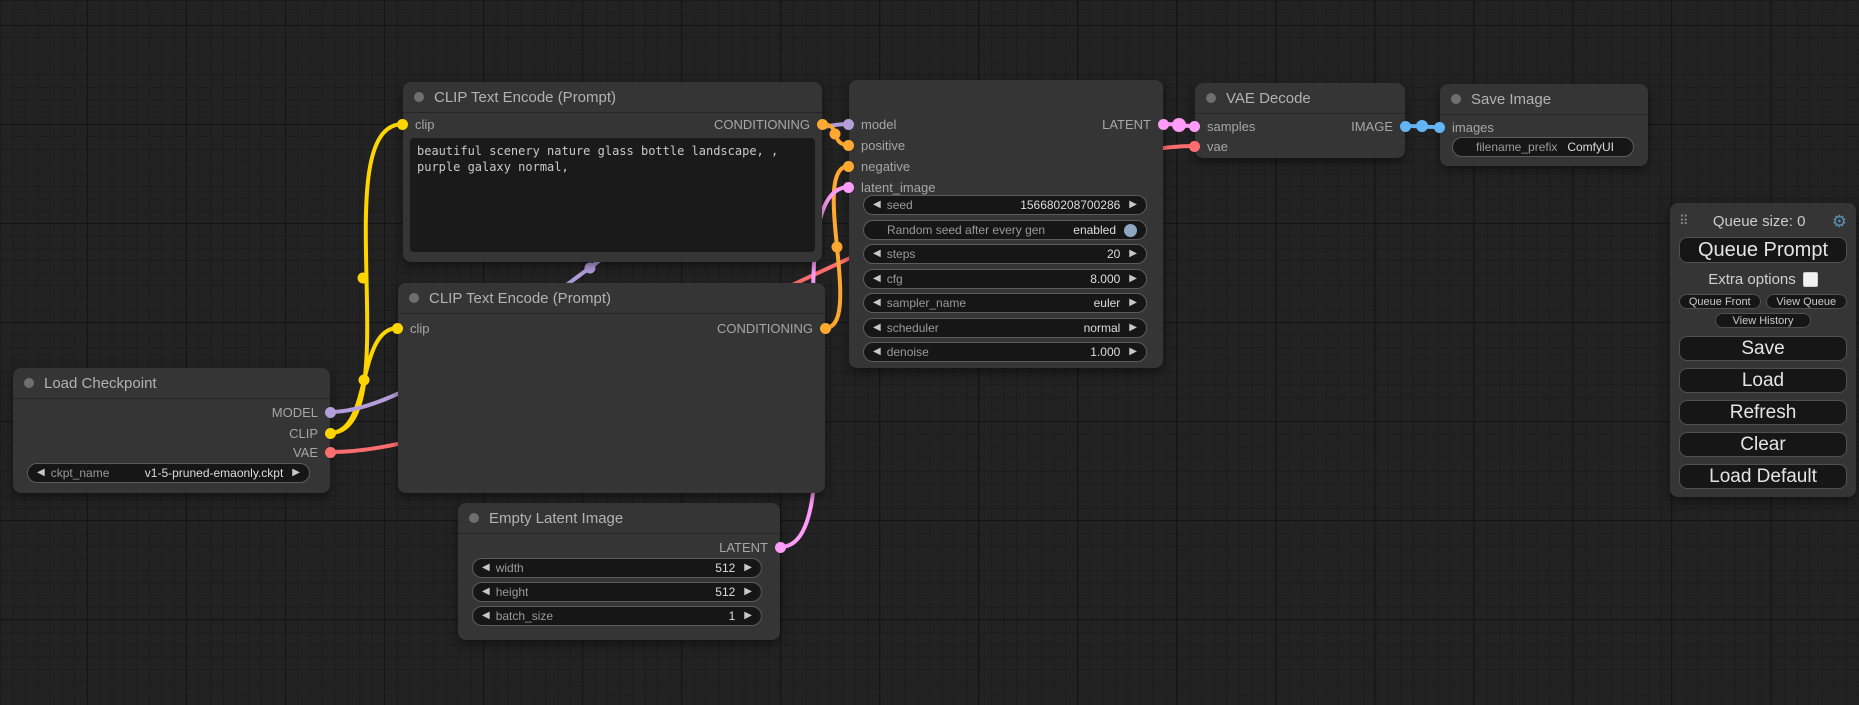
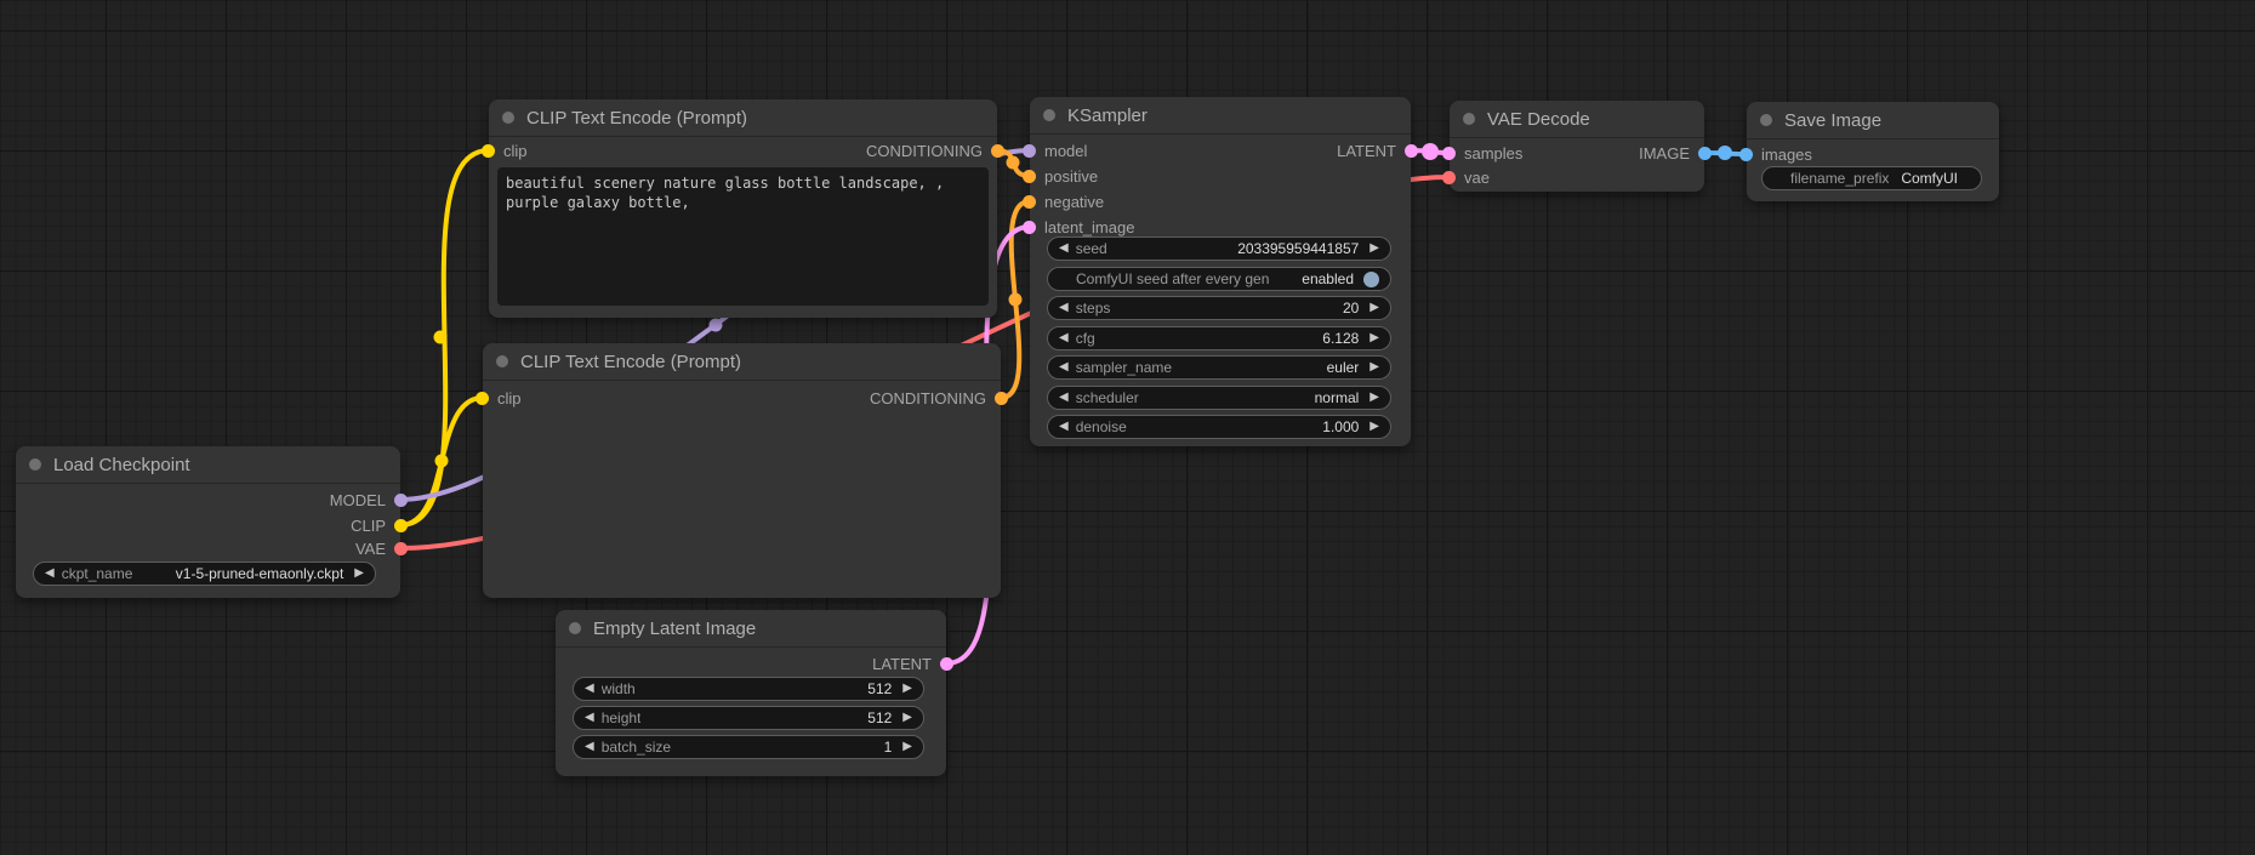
  Load Checkpoint
  MODEL
  CLIP
  VAE
  ◀
  ckpt_name
  v1-5-pruned-emaonly.ckpt
  ▶
  CLIP Text Encode (Prompt)
  clip
  CONDITIONING
- beautiful scenery nature glass bottle landscape, , purple galaxy normal,
+ beautiful scenery nature glass bottle landscape, , purple galaxy bottle,
  CLIP Text Encode (Prompt)
  clip
  CONDITIONING
  Empty Latent Image
  LATENT
  ◀
  width
  512
  ▶
  ◀
  height
  512
  ▶
  ◀
  batch_size
  1
  ▶
+ KSampler
  model
  positive
  negative
  latent_image
  LATENT
  ◀
  seed
- 156680208700286
+ 203395959441857
  ▶
- Random seed after every gen
+ ComfyUI seed after every gen
  enabled
  ◀
  steps
  20
  ▶
  ◀
  cfg
- 8.000
+ 6.128
  ▶
  ◀
  sampler_name
  euler
  ▶
  ◀
  scheduler
  normal
  ▶
  ◀
  denoise
  1.000
  ▶
  VAE Decode
  samples
  vae
  IMAGE
  Save Image
  images
  filename_prefix
  ComfyUI
- ⠿
- Queue size: 0
- ⚙
- Queue Prompt
- Extra options
- Queue Front
- View Queue
- View History
- Save
- Load
- Refresh
- Clear
- Load Default
